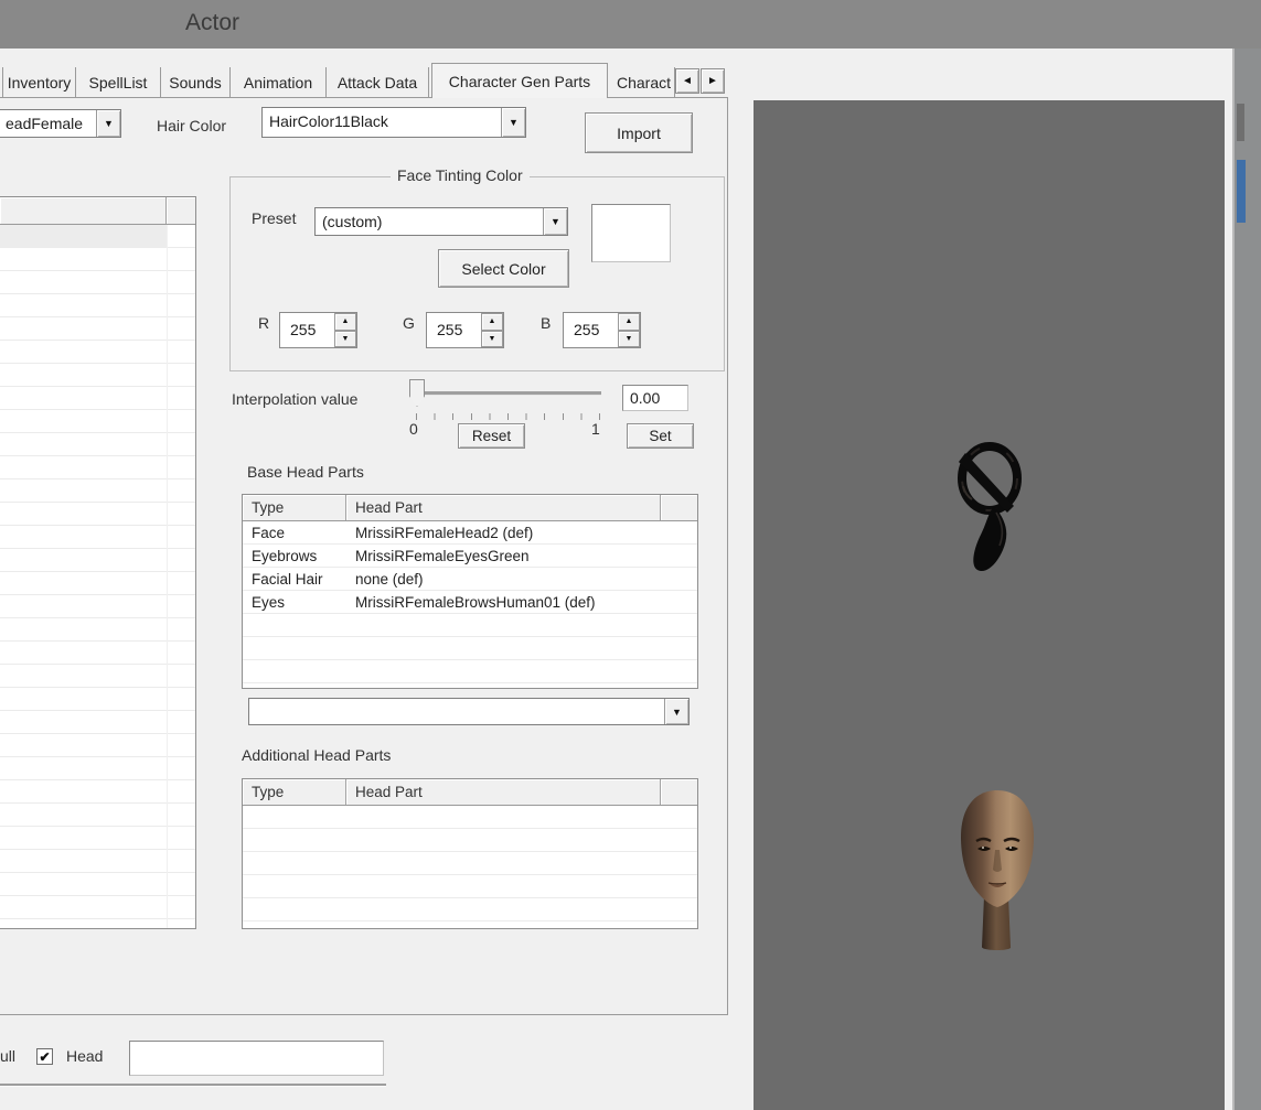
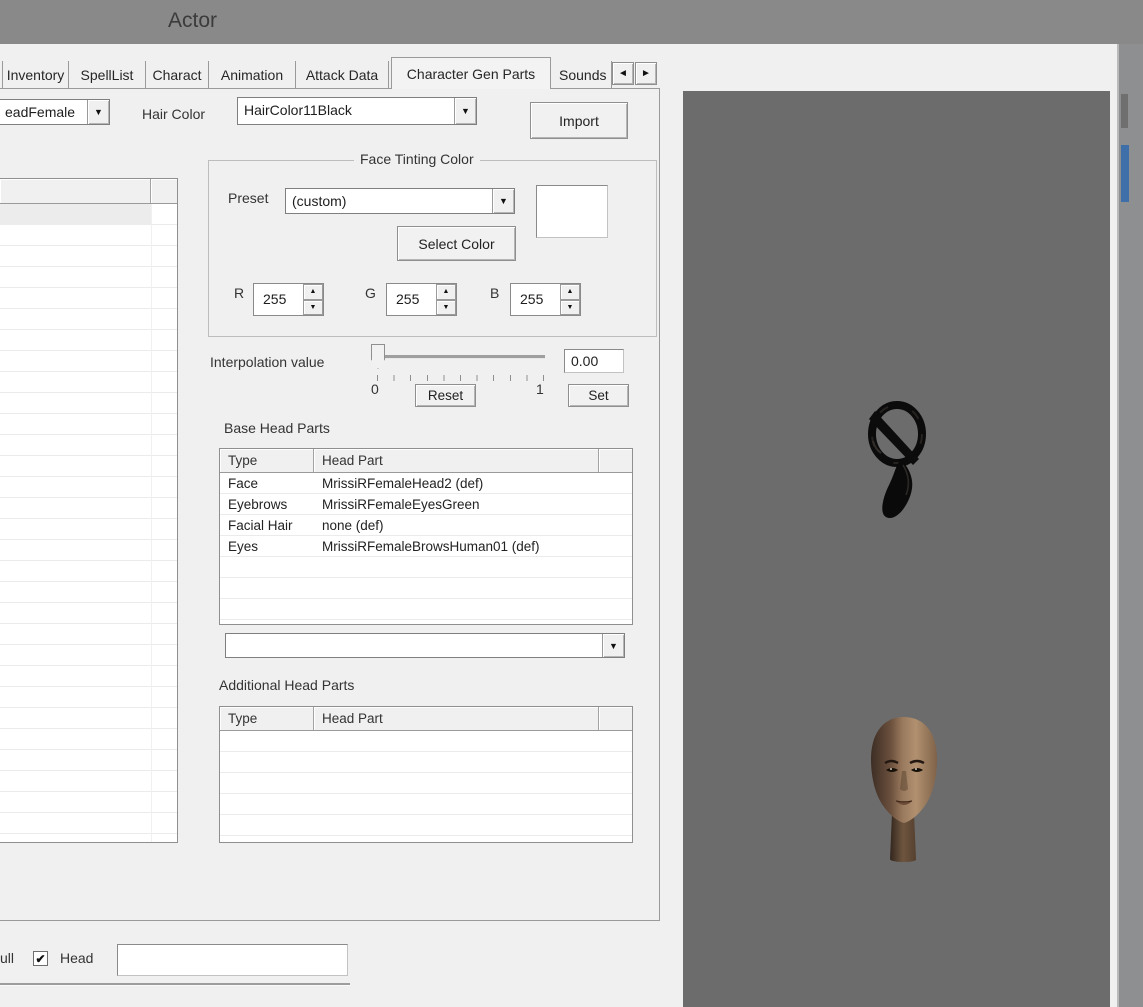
  Actor
  Inventory
  SpellList
- Sounds
+ Charact
  Animation
  Attack Data
  Character Gen Parts
- Charact
+ Sounds
  ◄
  ►
  eadFemale
  ▼
  Hair Color
  HairColor11Black
  ▼
  Import
  Face Tinting Color
  Preset
  (custom)
  ▼
  Select Color
  R
  255
  G
  255
  B
  255
  Interpolation value
  0
  1
  Reset
  0.00
  Set
  Base Head Parts
  Type
  Head Part
  Face
  MrissiRFemaleHead2 (def)
  Eyebrows
  MrissiRFemaleEyesGreen
  Facial Hair
  none (def)
  Eyes
  MrissiRFemaleBrowsHuman01 (def)
  ▼
  Additional Head Parts
  Type
  Head Part
  ull
  ✔
  Head
